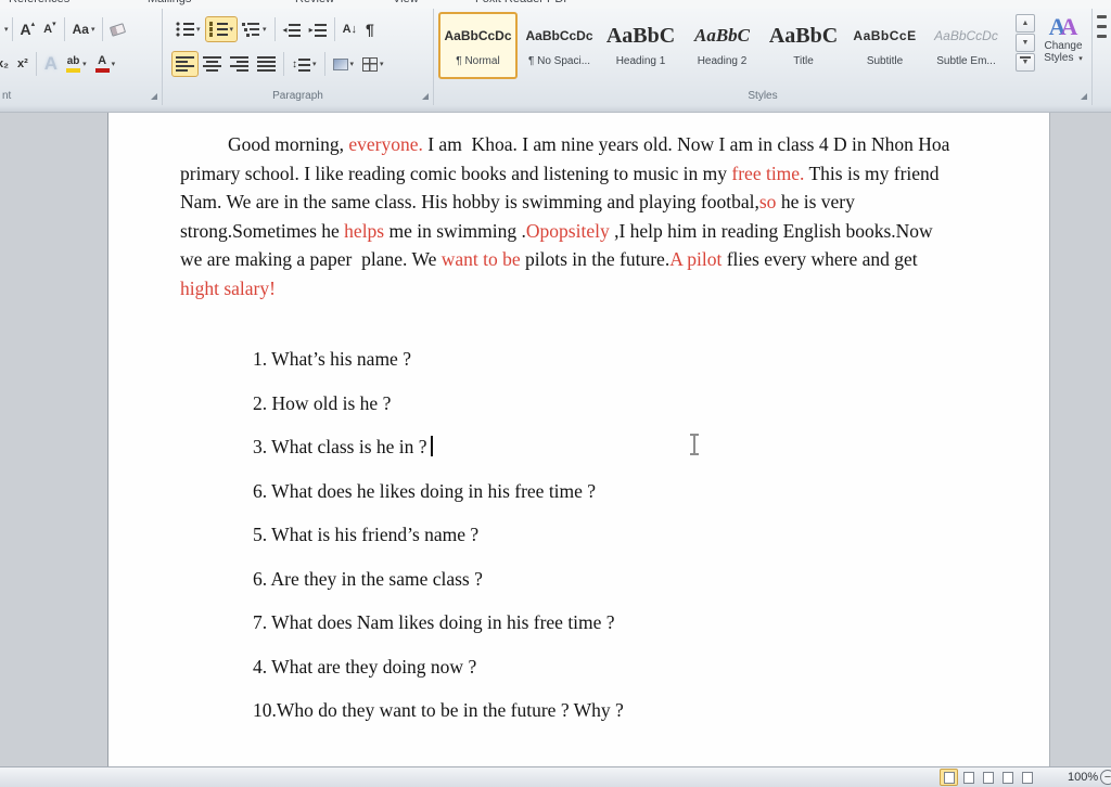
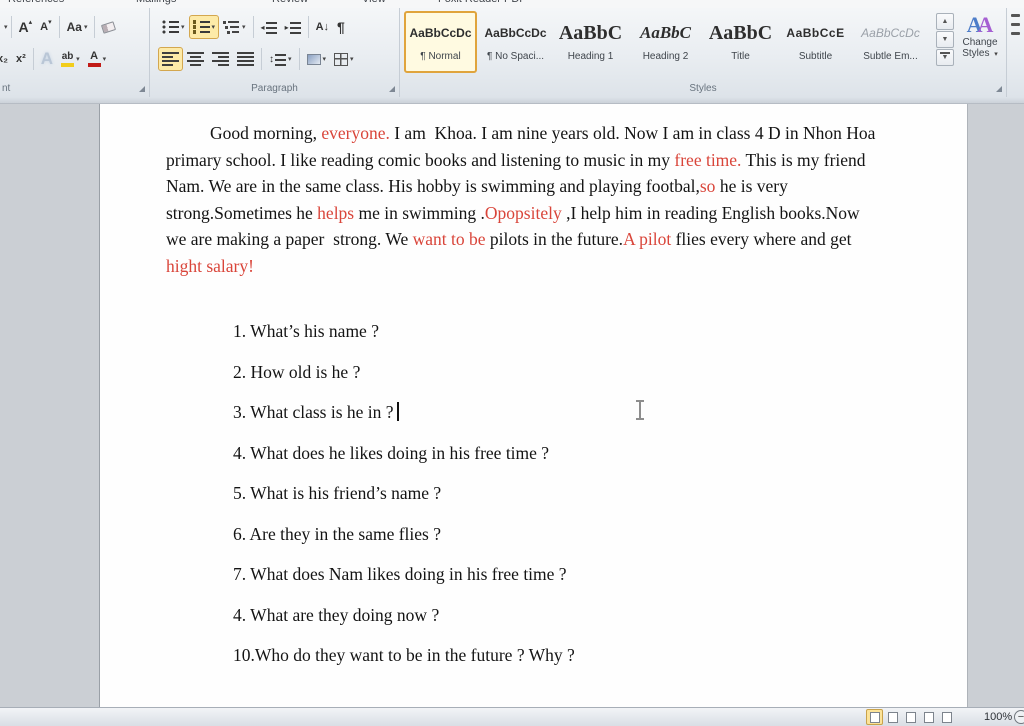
  A
  A
  Aa
  x₂
  x²
  A
  ab
  A
  nt
  ◂
  ▸
  A↓
  ¶
  ↕
  Paragraph
  AaBbCcDc
  ¶ Normal
  AaBbCcDc
  ¶ No Spaci...
  AaBbC
  Heading 1
  AaBbC
  Heading 2
  AaBbC
  Title
  AaBbCcE
  Subtitle
  AaBbCcDc
  Subtle Em...
  AA
  Change
  Styles
  Styles
- Good morning, everyone. I am Khoa. I am nine years old. Now I am in class 4 D in Nhon Hoa primary school. I like reading comic books and listening to music in my free time. This is my friend Nam. We are in the same class. His hobby is swimming and playing footbal,so he is very strong.Sometimes he helps me in swimming .Opopsitely ,I help him in reading English books.Now we are making a paper plane. We want to be pilots in the future.A pilot flies every where and get hight salary!
+ Good morning, everyone. I am Khoa. I am nine years old. Now I am in class 4 D in Nhon Hoa primary school. I like reading comic books and listening to music in my free time. This is my friend Nam. We are in the same class. His hobby is swimming and playing footbal,so he is very strong.Sometimes he helps me in swimming .Opopsitely ,I help him in reading English books.Now we are making a paper strong. We want to be pilots in the future.A pilot flies every where and get hight salary!
  1. What’s his name ?
  2. How old is he ?
  3. What class is he in ?
- 6. What does he likes doing in his free time ?
+ 4. What does he likes doing in his free time ?
  5. What is his friend’s name ?
- 6. Are they in the same class ?
+ 6. Are they in the same flies ?
  7. What does Nam likes doing in his free time ?
  4. What are they doing now ?
  10.Who do they want to be in the future ? Why ?
  100%
  −
